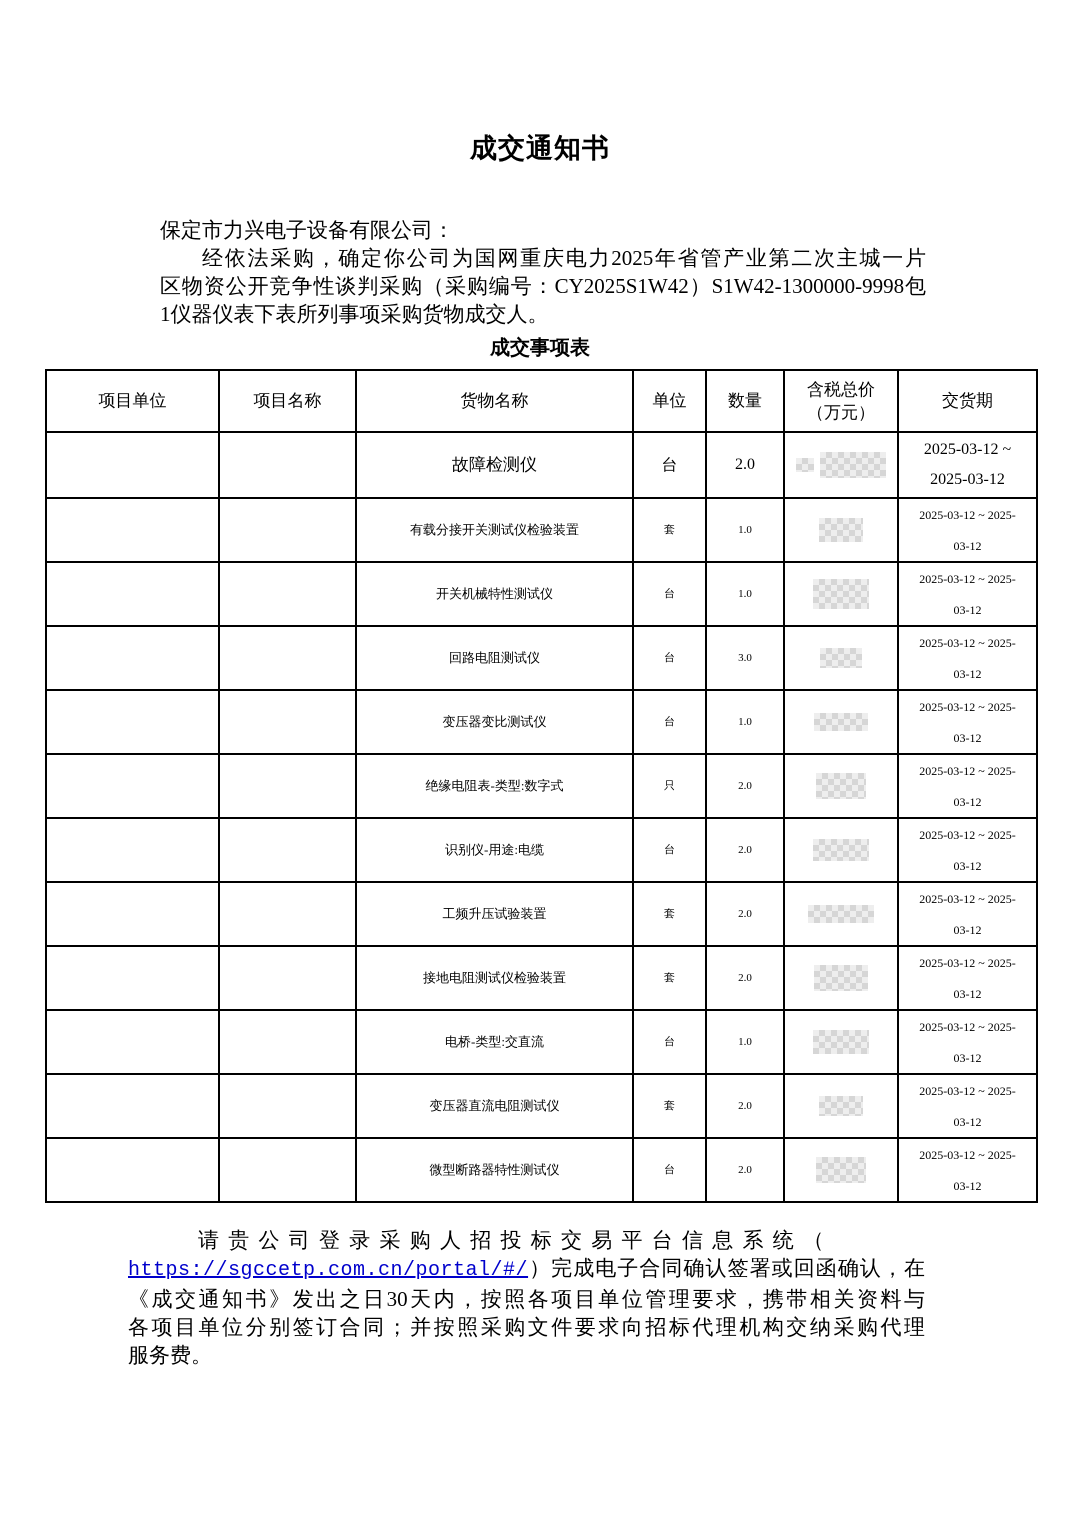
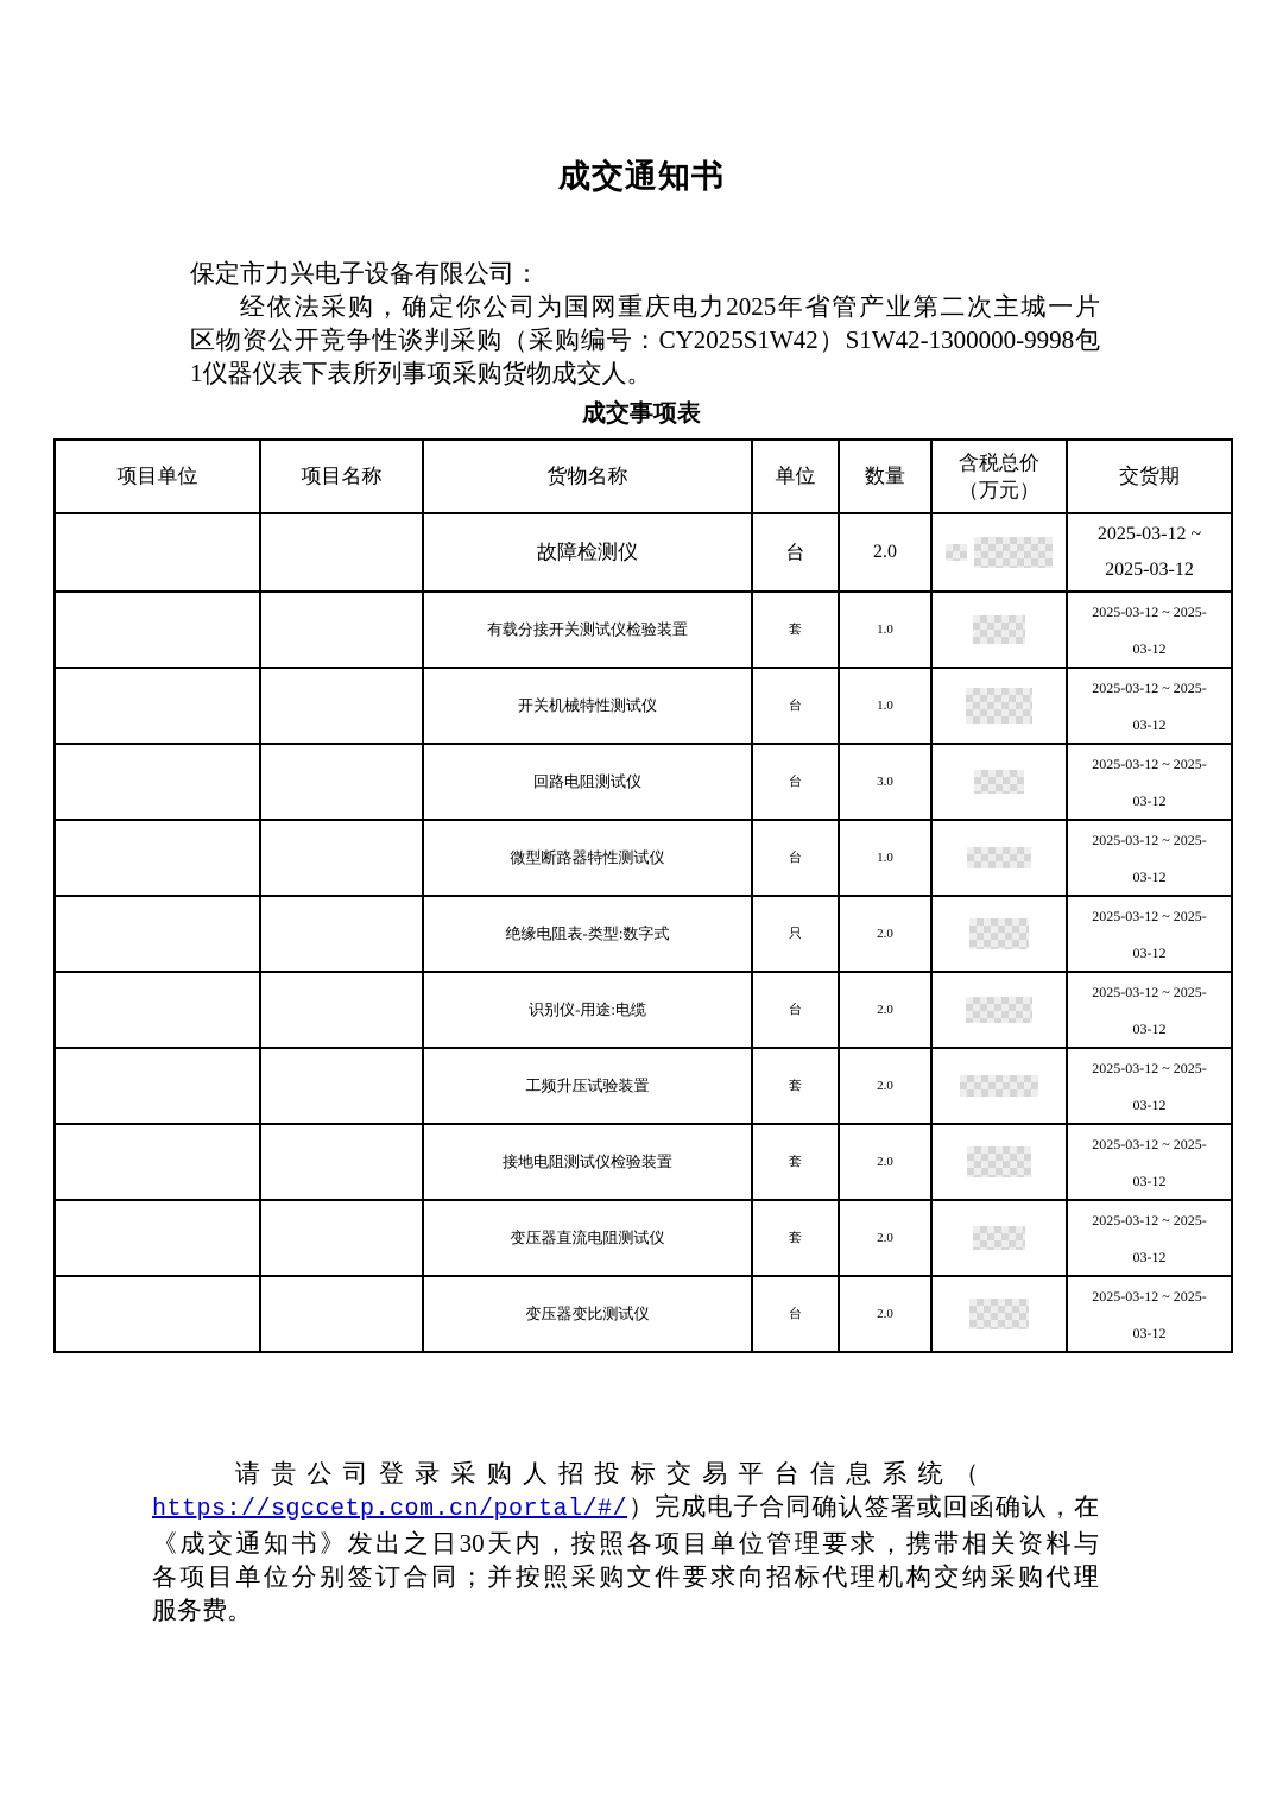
  成交通知书
  保定市力兴电子设备有限公司：
  经依法采购，确定你公司为国网重庆电力2025年省管产业第二次主城一片
  区物资公开竞争性谈判采购（采购编号：CY2025S1W42）S1W42-1300000-9998包
  1仪器仪表下表所列事项采购货物成交人。
  成交事项表
  项目单位	项目名称	货物名称	单位	数量	含税总价 （万元）	交货期
  		故障检测仪	台	2.0		2025-03-12 ~2025-03-12
  		有载分接开关测试仪检验装置	套	1.0		2025-03-12 ~ 2025-03-12
  		开关机械特性测试仪	台	1.0		2025-03-12 ~ 2025-03-12
  		回路电阻测试仪	台	3.0		2025-03-12 ~ 2025-03-12
- 		变压器变比测试仪	台	1.0		2025-03-12 ~ 2025-03-12
+ 		微型断路器特性测试仪	台	1.0		2025-03-12 ~ 2025-03-12
  		绝缘电阻表-类型:数字式	只	2.0		2025-03-12 ~ 2025-03-12
  		识别仪-用途:电缆	台	2.0		2025-03-12 ~ 2025-03-12
  		工频升压试验装置	套	2.0		2025-03-12 ~ 2025-03-12
  		接地电阻测试仪检验装置	套	2.0		2025-03-12 ~ 2025-03-12
- 		电桥-类型:交直流	台	1.0		2025-03-12 ~ 2025-03-12
  		变压器直流电阻测试仪	套	2.0		2025-03-12 ~ 2025-03-12
- 		微型断路器特性测试仪	台	2.0		2025-03-12 ~ 2025-03-12
+ 		变压器变比测试仪	台	2.0		2025-03-12 ~ 2025-03-12
  请 贵 公 司 登 录 采 购 人 招 投 标 交 易 平 台 信 息 系 统 （
  https://sgccetp.com.cn/portal/#/）完成电子合同确认签署或回函确认，在
  《成交通知书》发出之日30天内，按照各项目单位管理要求，携带相关资料与
  各项目单位分别签订合同；并按照采购文件要求向招标代理机构交纳采购代理
  服务费。
